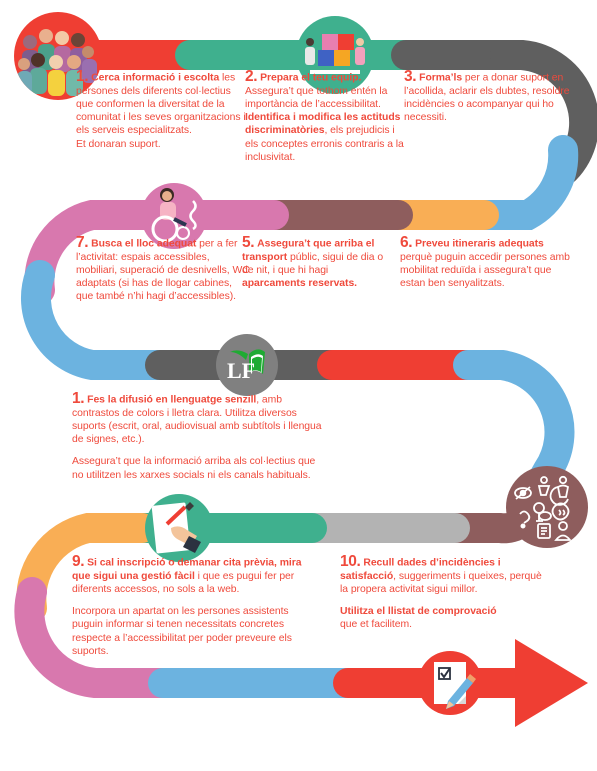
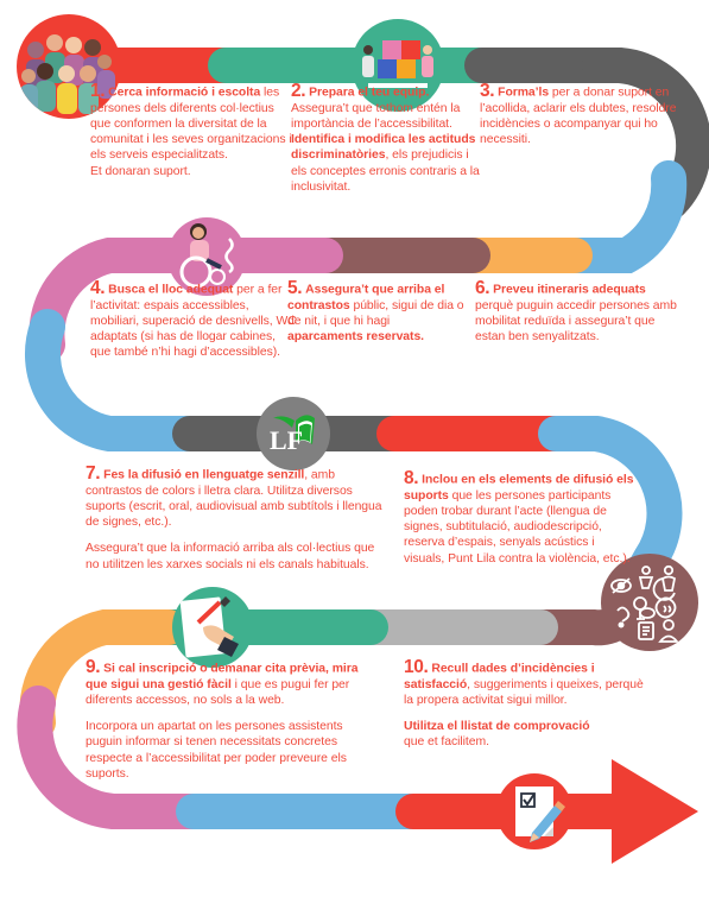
  LF
  1. Cerca informació i escolta les persones dels diferents col·lectius que conformen la diversitat de la comunitat i les seves organitzacions i els serveis especialitzats.
  Et donaran suport.
  2. Prepara el teu equip. Assegura’t que tothom entén la importància de l’accessibilitat. Identifica i modifica les actituds discriminatòries, els prejudicis i els conceptes erronis contraris a la inclusivitat.
  3. Forma’ls per a donar suport en l’acollida, aclarir els dubtes, resoldre incidències o acompanyar qui ho necessiti.
- 7. Busca el lloc adequat per a fer l’activitat: espais accessibles, mobiliari, superació de desnivells, WC adaptats (si has de llogar cabines, que també n’hi hagi d’accessibles).
+ 4. Busca el lloc adequat per a fer l’activitat: espais accessibles, mobiliari, superació de desnivells, WC adaptats (si has de llogar cabines, que també n’hi hagi d’accessibles).
- 5. Assegura’t que arriba el transport públic, sigui de dia o de nit, i que hi hagi aparcaments reservats.
+ 5. Assegura’t que arriba el contrastos públic, sigui de dia o de nit, i que hi hagi aparcaments reservats.
  6. Preveu itineraris adequats perquè puguin accedir persones amb mobilitat reduïda i assegura’t que estan ben senyalitzats.
- 1. Fes la difusió en llenguatge senzill, amb contrastos de colors i lletra clara. Utilitza diversos suports (escrit, oral, audiovisual amb subtítols i llengua de signes, etc.).
+ 7. Fes la difusió en llenguatge senzill, amb contrastos de colors i lletra clara. Utilitza diversos suports (escrit, oral, audiovisual amb subtítols i llengua de signes, etc.).
  Assegura’t que la informació arriba als col·lectius que no utilitzen les xarxes socials ni els canals habituals.
+ 8. Inclou en els elements de difusió els suports que les persones participants poden trobar durant l’acte (llengua de signes, subtitulació, audiodescripció, reserva d’espais, senyals acústics i visuals, Punt Lila contra la violència, etc.).
  9. Si cal inscripció o demanar cita prèvia, mira que sigui una gestió fàcil i que es pugui fer per diferents accessos, no sols a la web.
  Incorpora un apartat on les persones assistents puguin informar si tenen necessitats concretes respecte a l’accessibilitat per poder preveure els suports.
  10. Recull dades d’incidències i satisfacció, suggeriments i queixes, perquè la propera activitat sigui millor.
  Utilitza el llistat de comprovació
  que et facilitem.
